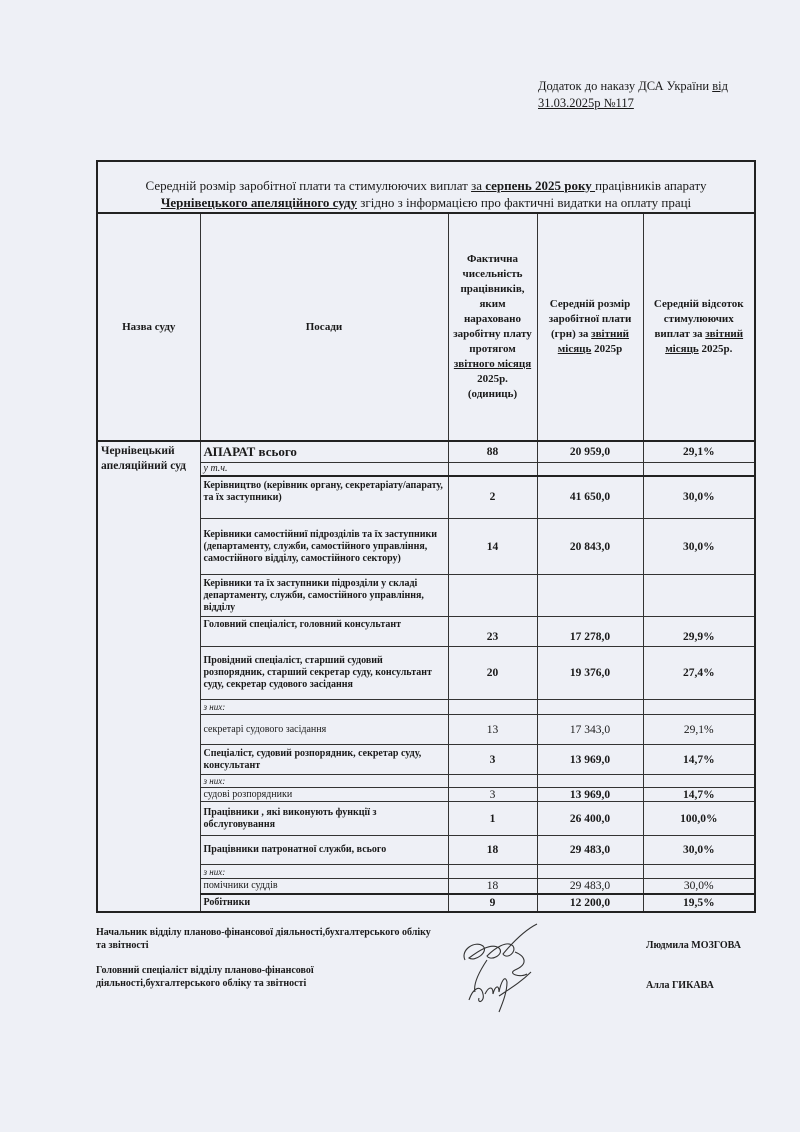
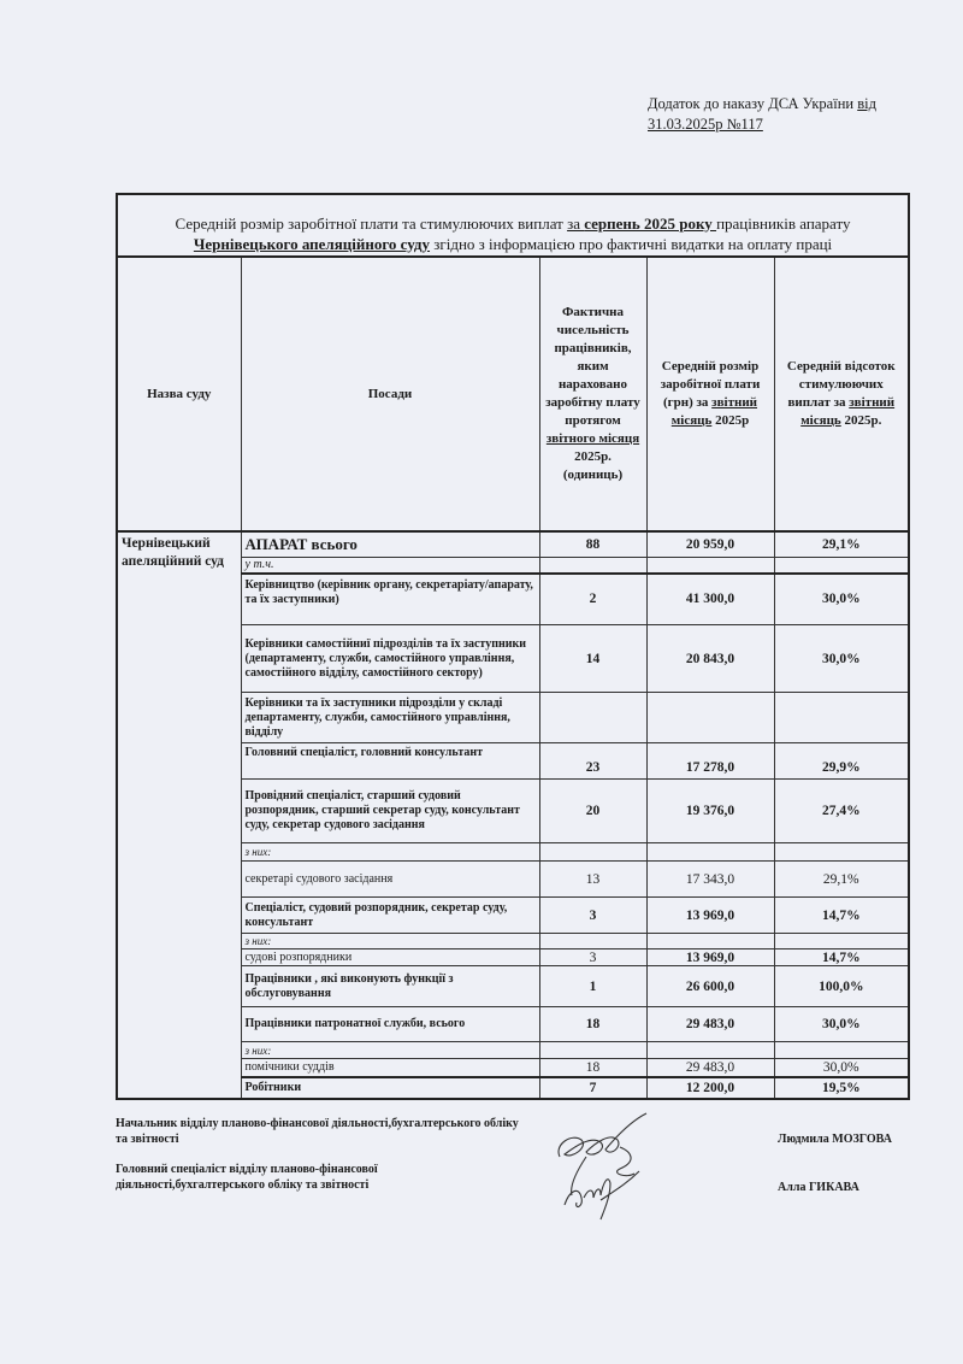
  Додаток до наказу ДСА України від
  31.03.2025р №117
  Середній розмір заробітної плати та стимулюючих виплат за серпень 2025 року працівників апарату Чернівецького апеляційного суду згідно з інформацією про фактичні видатки на оплату праці
  Назва суду	Посади	Фактична чисельність працівників, яким нараховано заробітну плату протягом звітного місяця 2025р. (одиниць)	Середній розмір заробітної плати (грн) за звітний місяць 2025р	Середній відсоток стимулюючих виплат за звітний місяць 2025р.
  Чернівецький апеляційний суд	АПАРАТ всього	88	20 959,0	29,1%
  у т.ч.
- Керівництво (керівник органу, секретаріату/апарату, та їх заступники)	2	41 650,0	30,0%
+ Керівництво (керівник органу, секретаріату/апарату, та їх заступники)	2	41 300,0	30,0%
  Керівники самостійниї підрозділів та їх заступники (департаменту, служби, самостійного управління, самостійного відділу, самостійного сектору)	14	20 843,0	30,0%
  Керівники та їх заступники підрозділи у складі департаменту, служби, самостійного управління, відділу
  Головний спеціаліст, головний консультант	23	17 278,0	29,9%
  Провідний спеціаліст, старший судовий розпорядник, старший секретар суду, консультант суду, секретар судового засідання	20	19 376,0	27,4%
  з них:
  секретарі судового засідання	13	17 343,0	29,1%
  Спеціаліст, судовий розпорядник, секретар суду, консультант	3	13 969,0	14,7%
  з них:
  судові розпорядники	3	13 969,0	14,7%
- Працівники , які виконують функції з обслуговування	1	26 400,0	100,0%
+ Працівники , які виконують функції з обслуговування	1	26 600,0	100,0%
  Працівники патронатної служби, всього	18	29 483,0	30,0%
  з них:
  помічники суддів	18	29 483,0	30,0%
- Робітники	9	12 200,0	19,5%
+ Робітники	7	12 200,0	19,5%
  Начальник відділу планово-фінансової діяльності,бухгалтерського обліку та звітності
  Людмила МОЗГОВА
  Головний спеціаліст відділу планово-фінансової діяльності,бухгалтерського обліку та звітності
  Алла ГИКАВА
